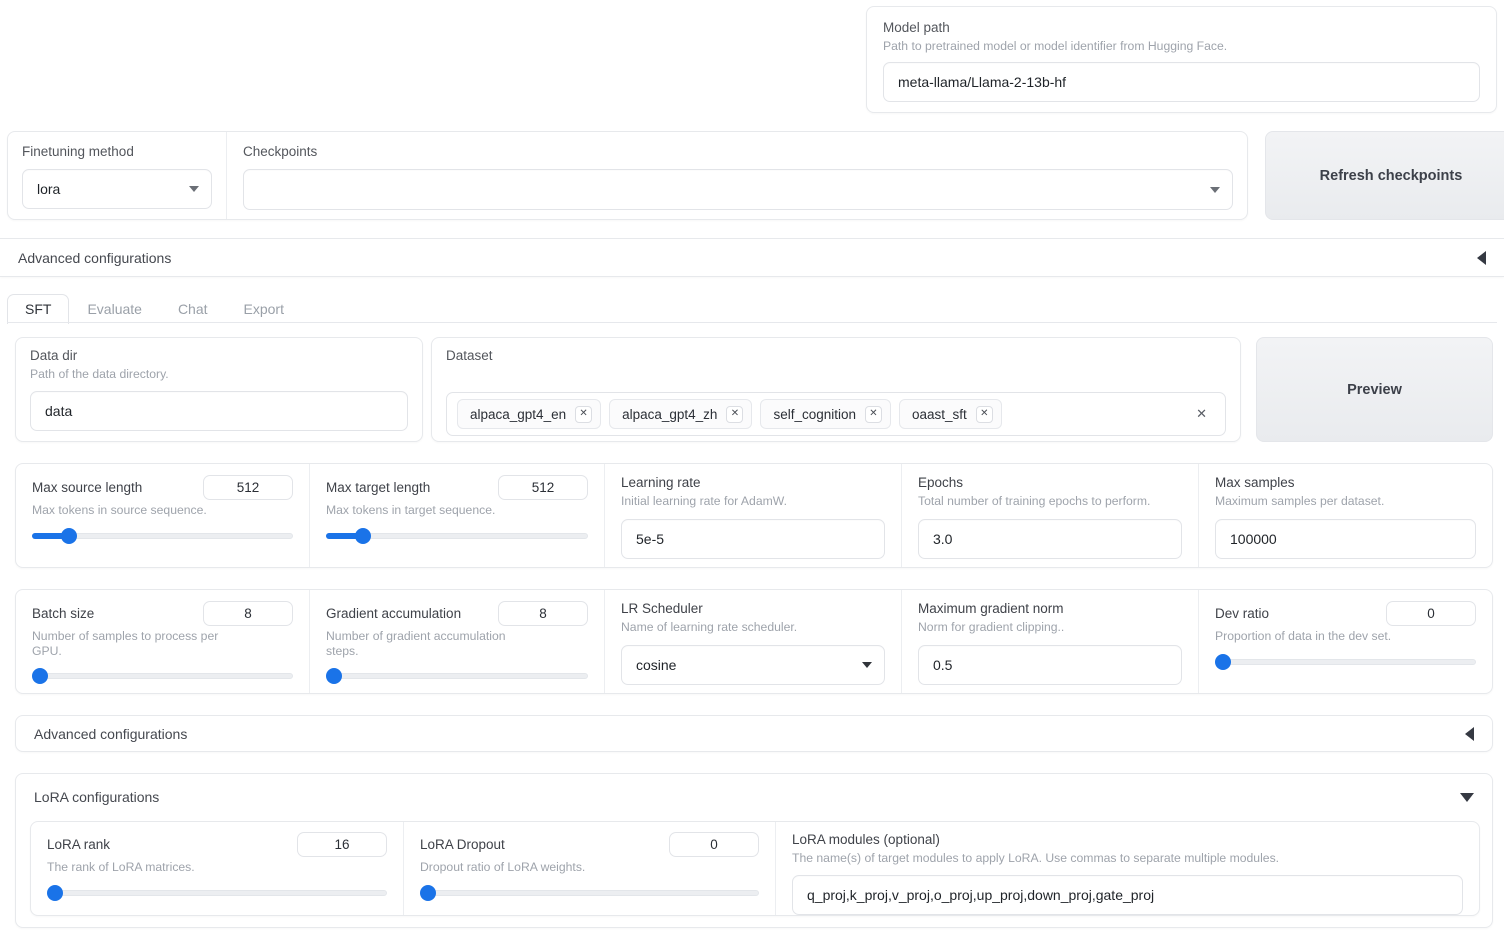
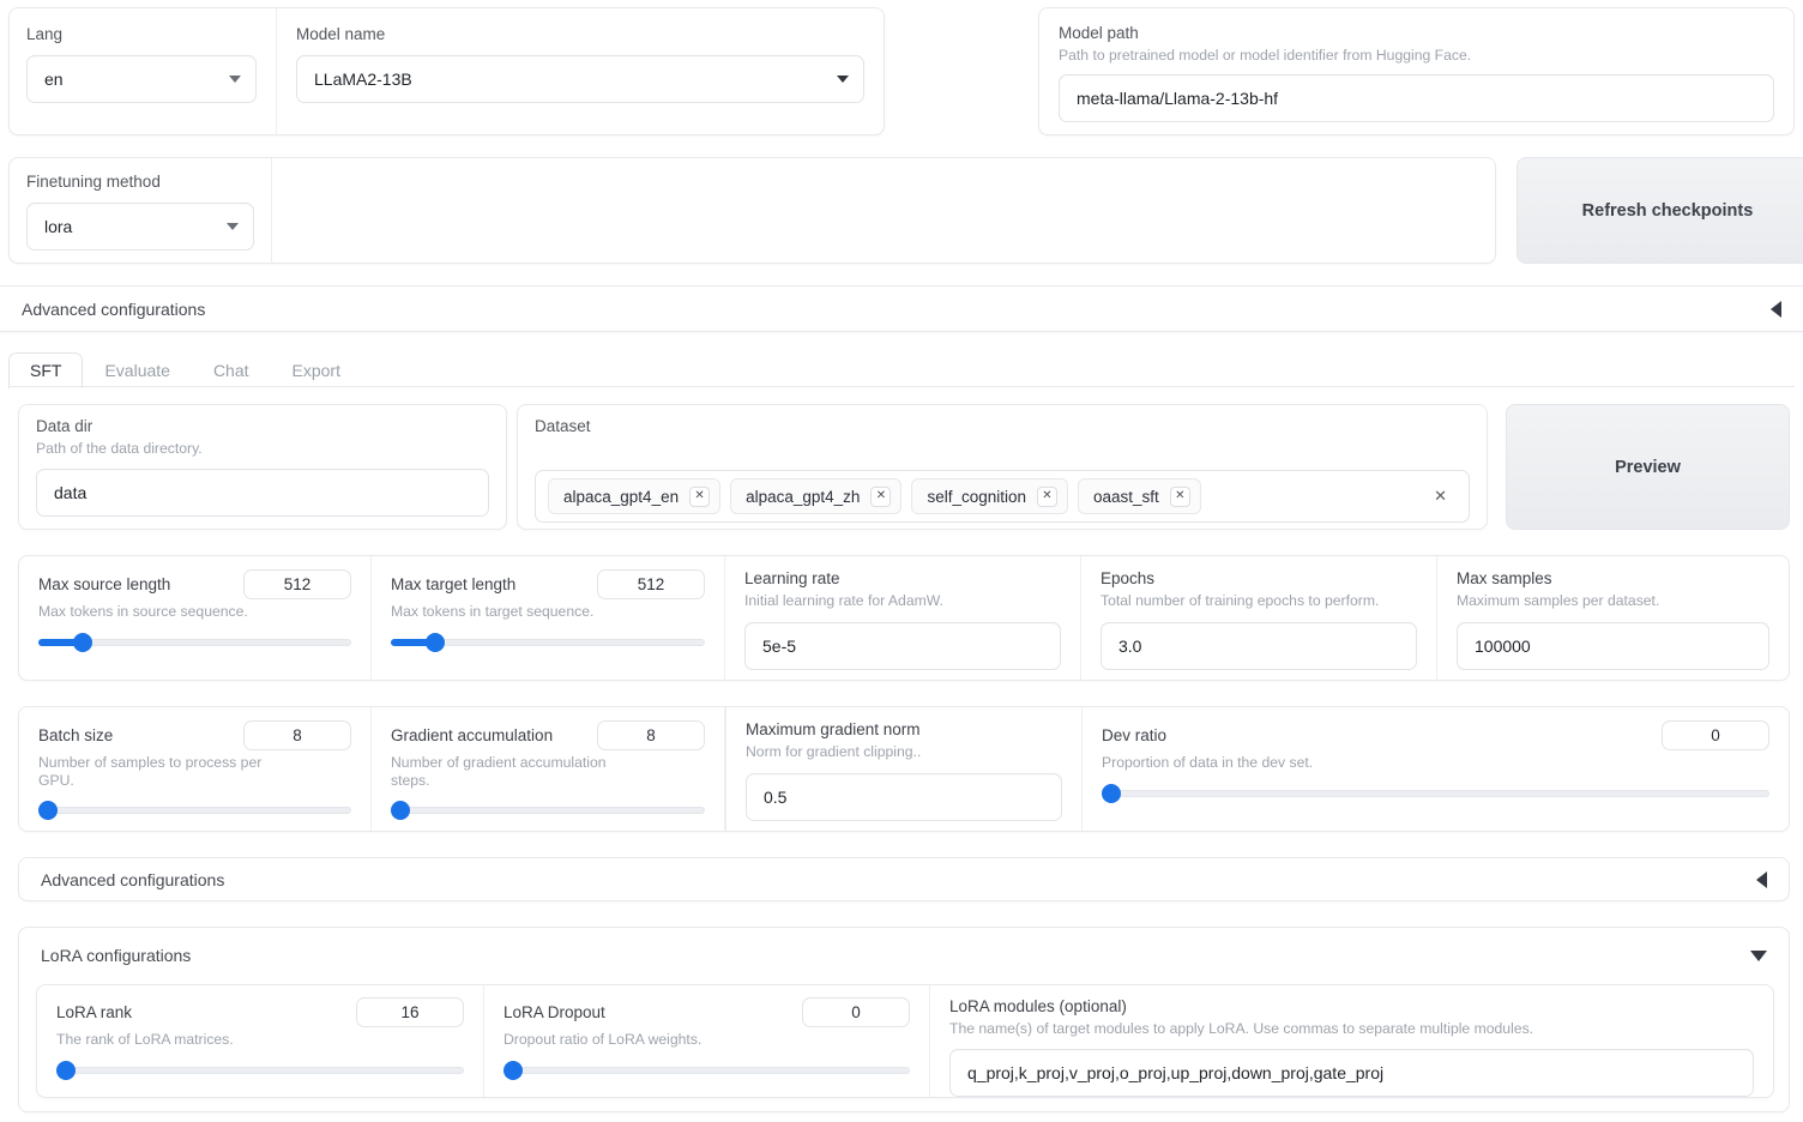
+ Lang
+ en
+ Model name
+ LLaMA2-13B
  Model path
  Path to pretrained model or model identifier from Hugging Face.
  meta-llama/Llama-2-13b-hf
  Finetuning method
  lora
- Checkpoints
  Refresh checkpoints
  Advanced configurations
  SFT
  Evaluate
  Chat
  Export
  Data dir
  Path of the data directory.
  data
  Dataset
  alpaca_gpt4_en
  ✕
  alpaca_gpt4_zh
  ✕
  self_cognition
  ✕
  oaast_sft
  ✕
  ✕
  Preview
  Max source length
  512
  Max tokens in source sequence.
  Max target length
  512
  Max tokens in target sequence.
  Learning rate
  Initial learning rate for AdamW.
  5e-5
  Epochs
  Total number of training epochs to perform.
  3.0
  Max samples
  Maximum samples per dataset.
  100000
  Batch size
  8
  Number of samples to process per GPU.
  Gradient accumulation
  8
  Number of gradient accumulation steps.
- LR Scheduler
- Name of learning rate scheduler.
- cosine
  Maximum gradient norm
  Norm for gradient clipping..
  0.5
  Dev ratio
  0
  Proportion of data in the dev set.
  Advanced configurations
  LoRA configurations
  LoRA rank
  16
  The rank of LoRA matrices.
  LoRA Dropout
  0
  Dropout ratio of LoRA weights.
  LoRA modules (optional)
  The name(s) of target modules to apply LoRA. Use commas to separate multiple modules.
  q_proj,k_proj,v_proj,o_proj,up_proj,down_proj,gate_proj
